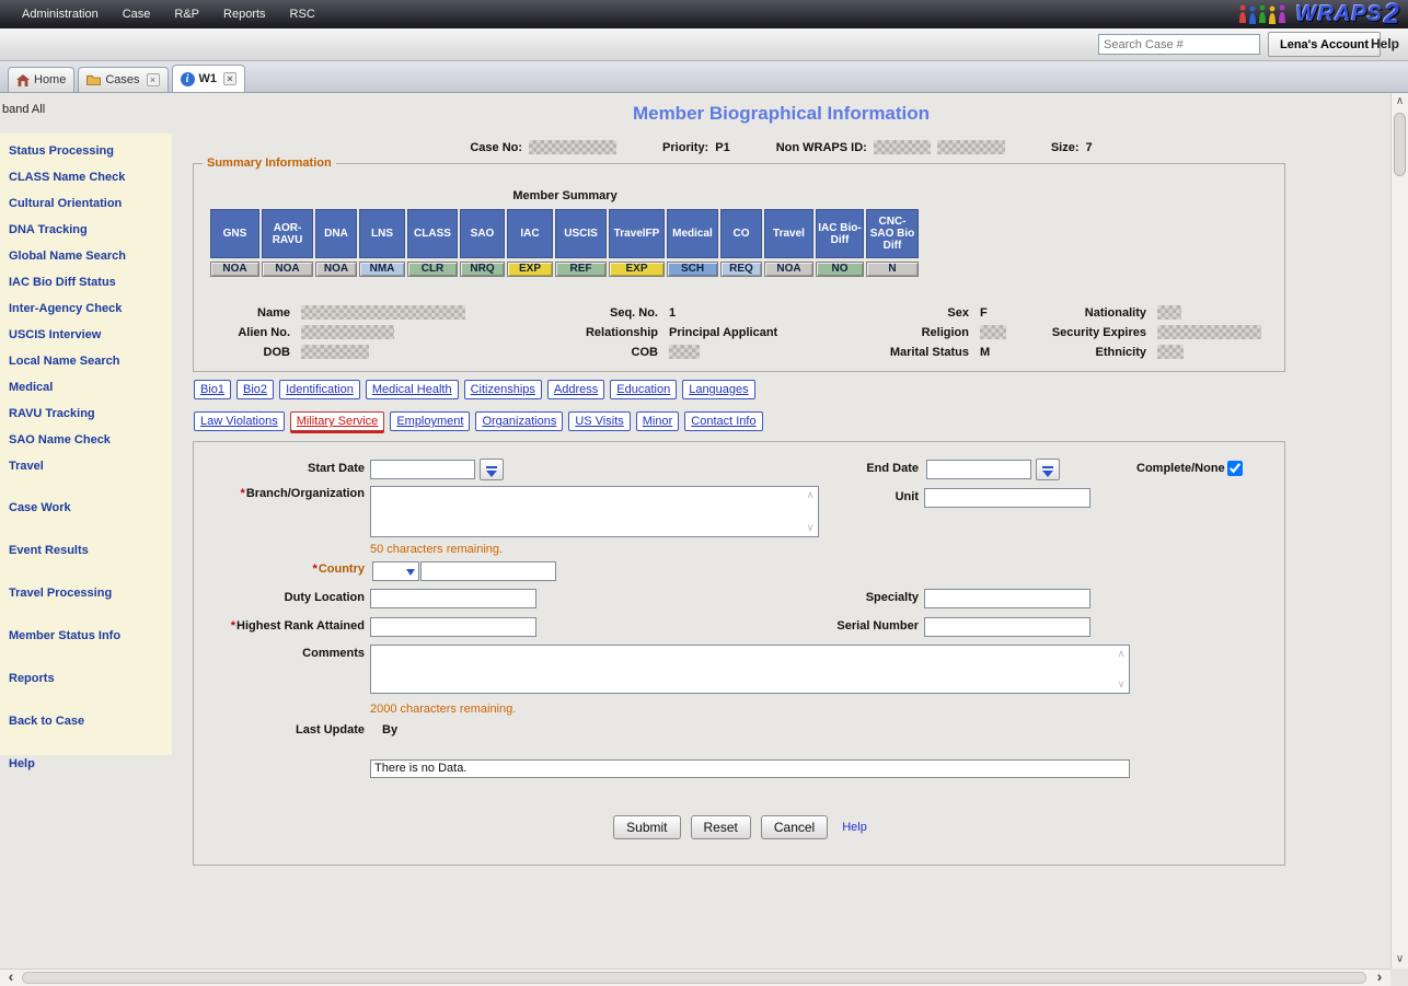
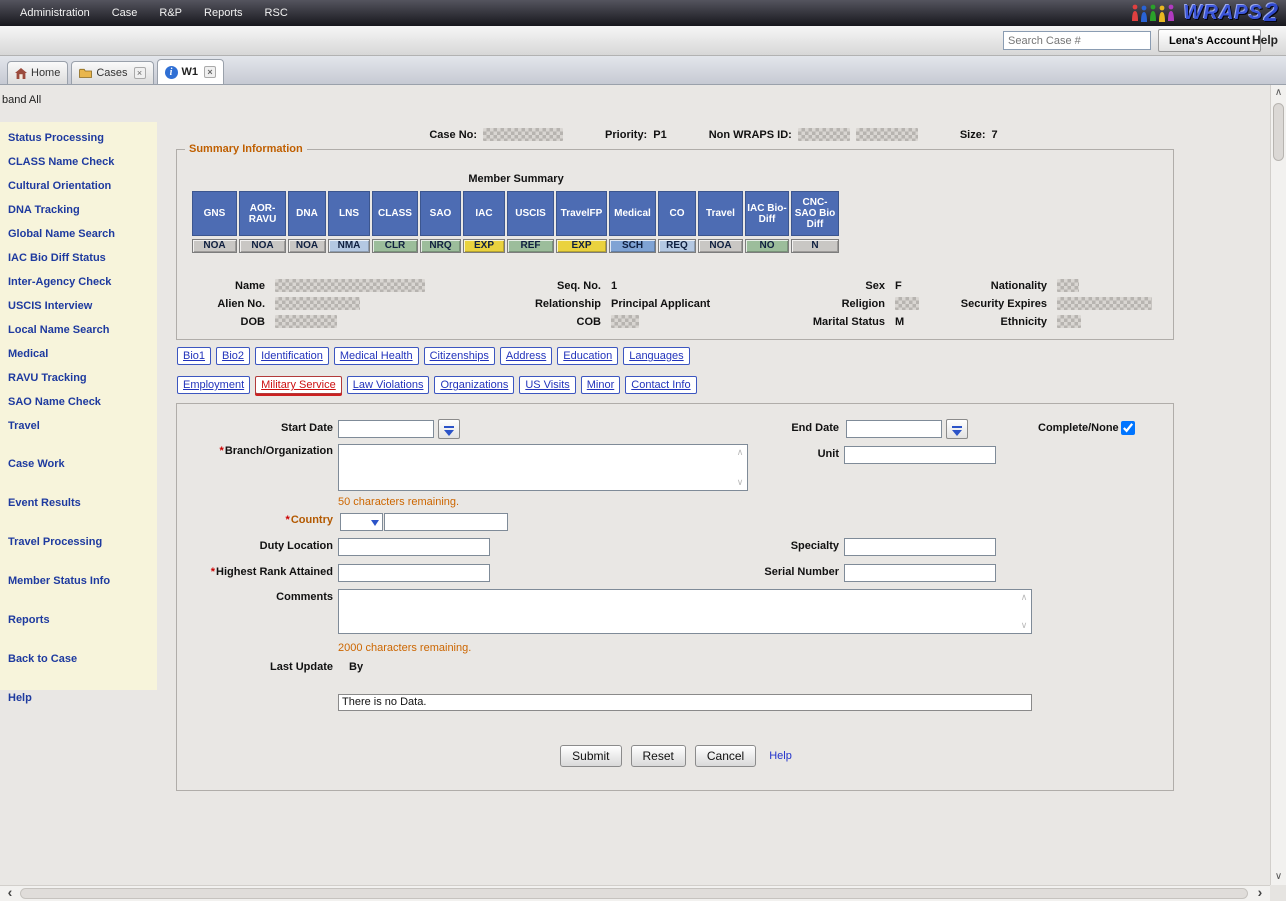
  Administration
  Case
  R&P
  Reports
  RSC
  WRAPS
  2
  Search Case #
  Lena's Account
  Help
  Home
  Cases
  ×
  W1
  ×
  band All
  Status Processing
  CLASS Name Check
  Cultural Orientation
  DNA Tracking
  Global Name Search
  IAC Bio Diff Status
  Inter-Agency Check
  USCIS Interview
  Local Name Search
  Medical
  RAVU Tracking
  SAO Name Check
  Travel
  Case Work
  Event Results
  Travel Processing
  Member Status Info
  Reports
  Back to Case
  Help
- Member Biographical Information
  Case No:
  Priority:
  P1
  Non WRAPS ID:
  Size:
  7
  Summary Information
  Member Summary
  GNS
  NOA
  AOR-RAVU
  NOA
  DNA
  NOA
  LNS
  NMA
  CLASS
  CLR
  SAO
  NRQ
  IAC
  EXP
  USCIS
  REF
  TravelFP
  EXP
  Medical
  SCH
  CO
  REQ
  Travel
  NOA
  IAC Bio-Diff
  NO
  CNC-SAO Bio Diff
  N
  Name
  Seq. No.
  1
  Sex
  F
  Nationality
  Alien No.
  Relationship
  Principal Applicant
  Religion
  Security Expires
  DOB
  COB
  Marital Status
  M
  Ethnicity
  Bio1
  Bio2
  Identification
  Medical Health
  Citizenships
  Address
  Education
  Languages
- Law Violations
+ Employment
  Military Service
- Employment
+ Law Violations
  Organizations
  US Visits
  Minor
  Contact Info
  Start Date
  End Date
  Complete/None
  *Branch/Organization
  ∧
  ∨
  Unit
  50 characters remaining.
  *Country
  Duty Location
  Specialty
  *Highest Rank Attained
  Serial Number
  Comments
  ∧
  ∨
  2000 characters remaining.
  Last Update
  By
  There is no Data.
  Submit
  Reset
  Cancel
  Help
